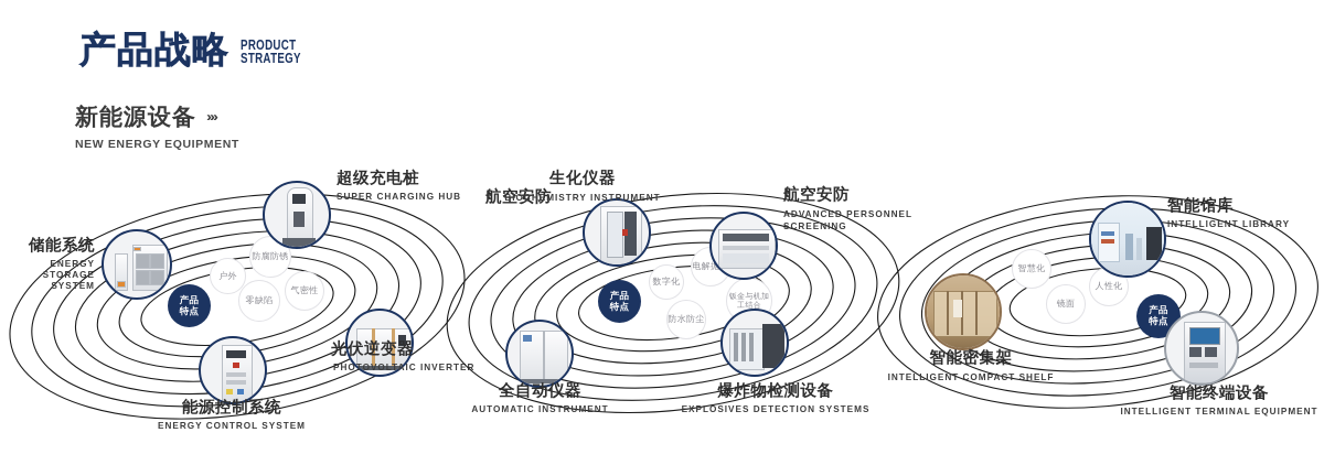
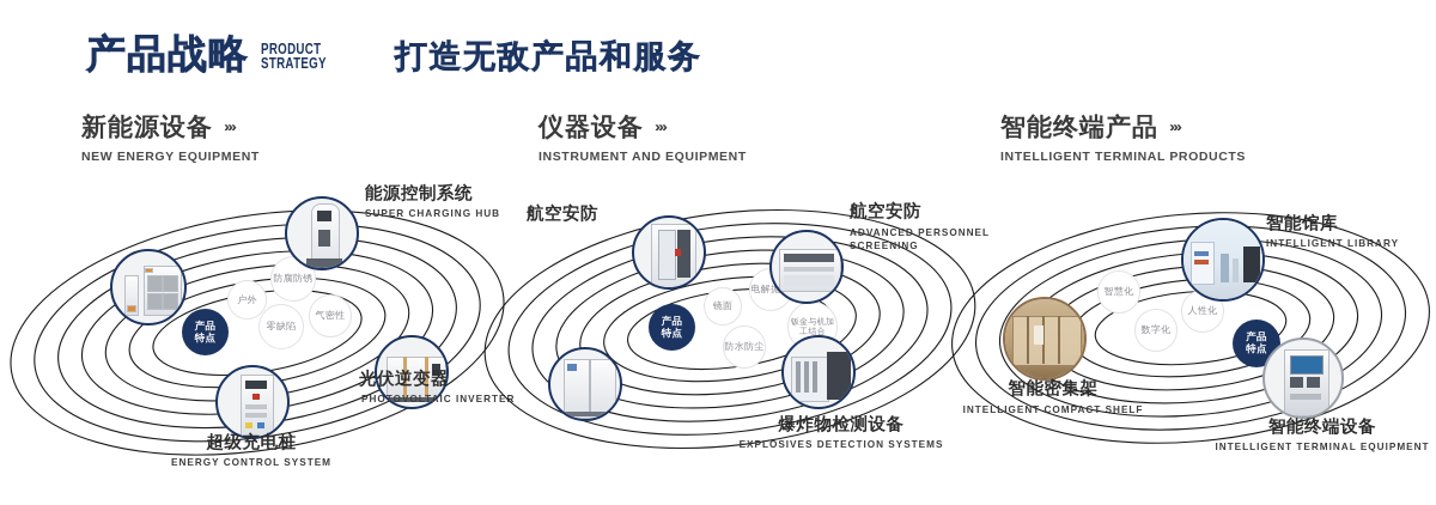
  产品战略
  PRODUCT
  STRATEGY
+ 打造无敌产品和服务
  新能源设备 ›››
  NEW ENERGY EQUIPMENT
+ 仪器设备 ›››
+ INSTRUMENT AND EQUIPMENT
+ 智能终端产品 ›››
+ INTELLIGENT TERMINAL PRODUCTS
  产品
  特点
  户外
  防腐防锈
  气密性
  零缺陷
- 储能系统
- ENERGY STORAGE SYSTEM
- 超级充电桩
+ 能源控制系统
  SUPER CHARGING HUB
  光伏逆变器
  PHOTOVOLTAIC INVERTER
- 能源控制系统
+ 超级充电桩
  ENERGY CONTROL SYSTEM
  产品
  特点
- 数字化
+ 镜面
  电解抛
  钣金与机加工结合
  防水防尘
  航空安防
- 生化仪器
- BIOCHEMISTRY INSTRUMENT
  航空安防
  ADVANCED PERSONNEL SCREENING
- 全自动仪器
- AUTOMATIC INSTRUMENT
  爆炸物检测设备
  EXPLOSIVES DETECTION SYSTEMS
  产品
  特点
  智慧化
  人性化
- 镜面
+ 数字化
  智能馆库
  INTELLIGENT LIBRARY
  智能密集架
  INTELLIGENT COMPACT SHELF
  智能终端设备
  INTELLIGENT TERMINAL EQUIPMENT
